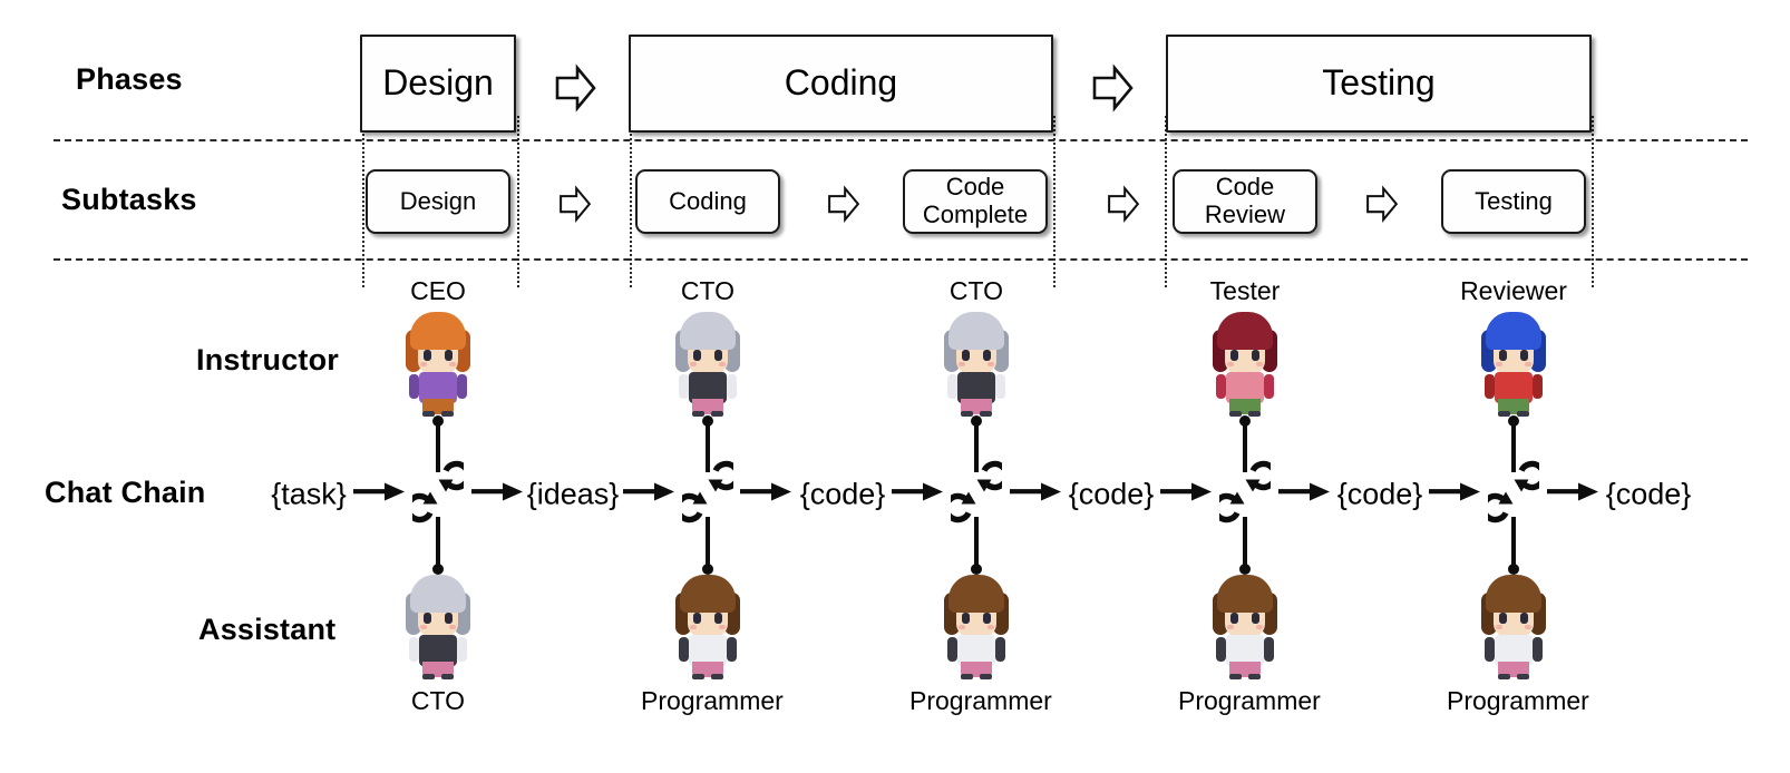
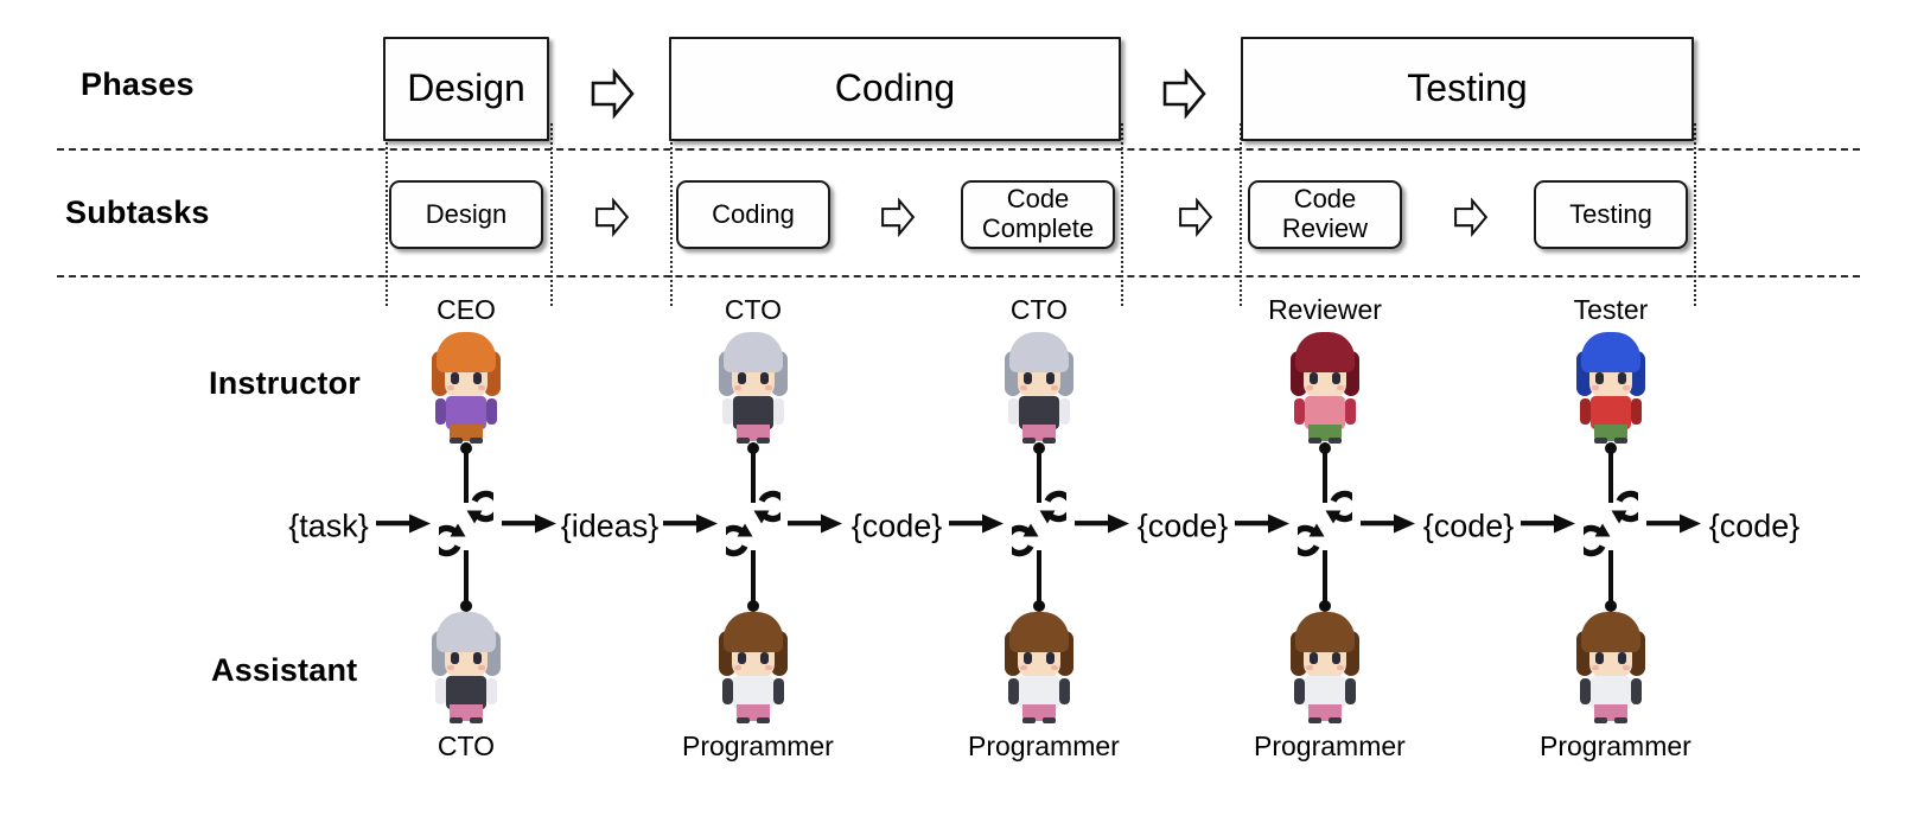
  Phases
  Subtasks
  Instructor
- Chat Chain
  Assistant
  Design
  Coding
  Testing
  Design
  Coding
  Code
  Complete
  Code
  Review
  Testing
  CEO
  CTO
  CTO
  Programmer
  CTO
  Programmer
- Tester
+ Reviewer
  Programmer
- Reviewer
+ Tester
  Programmer
  {task}
  {ideas}
  {code}
  {code}
  {code}
  {code}
